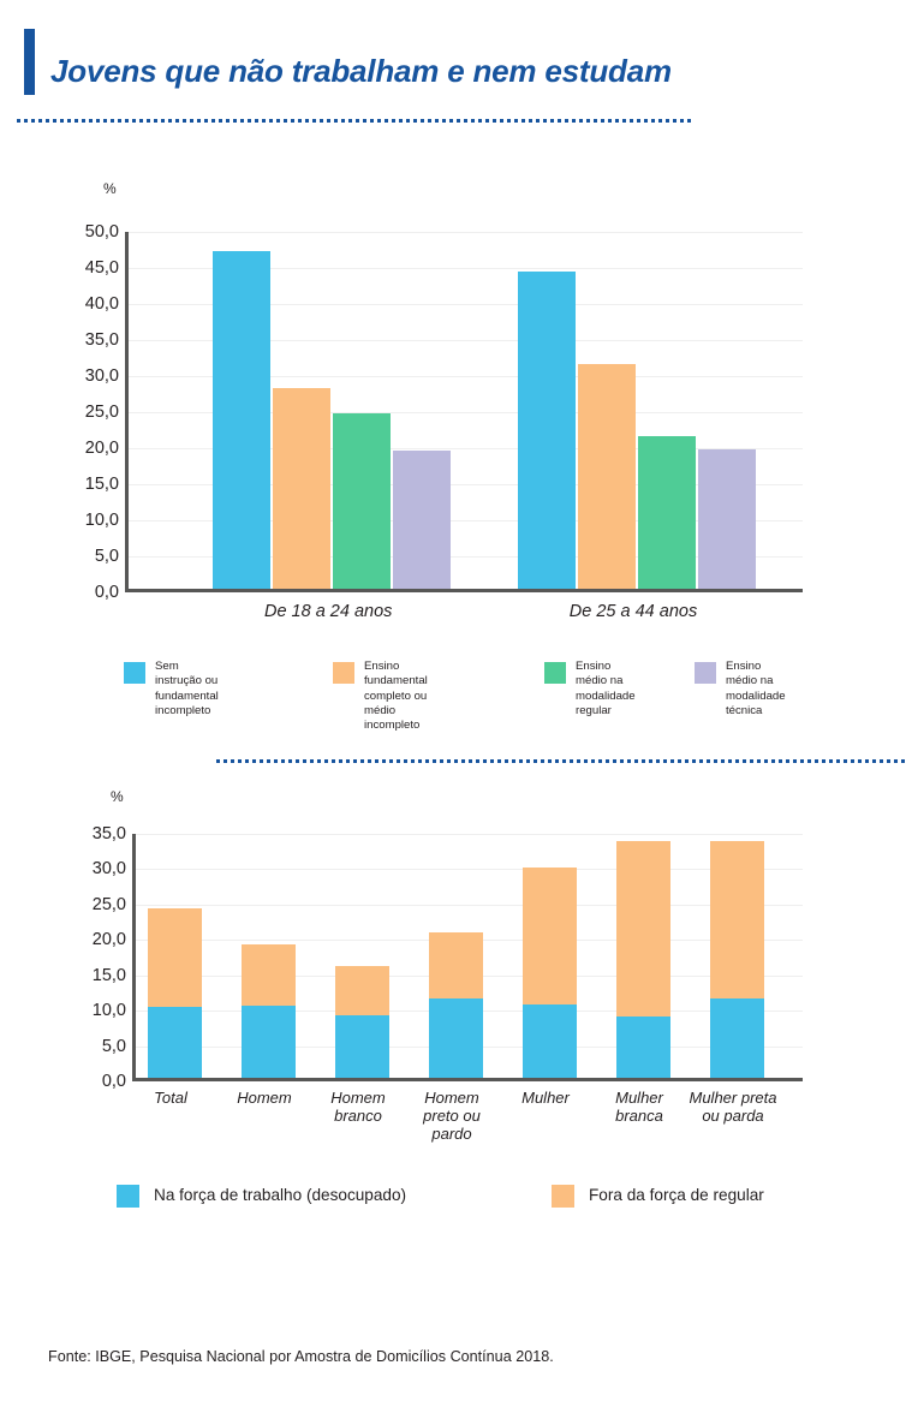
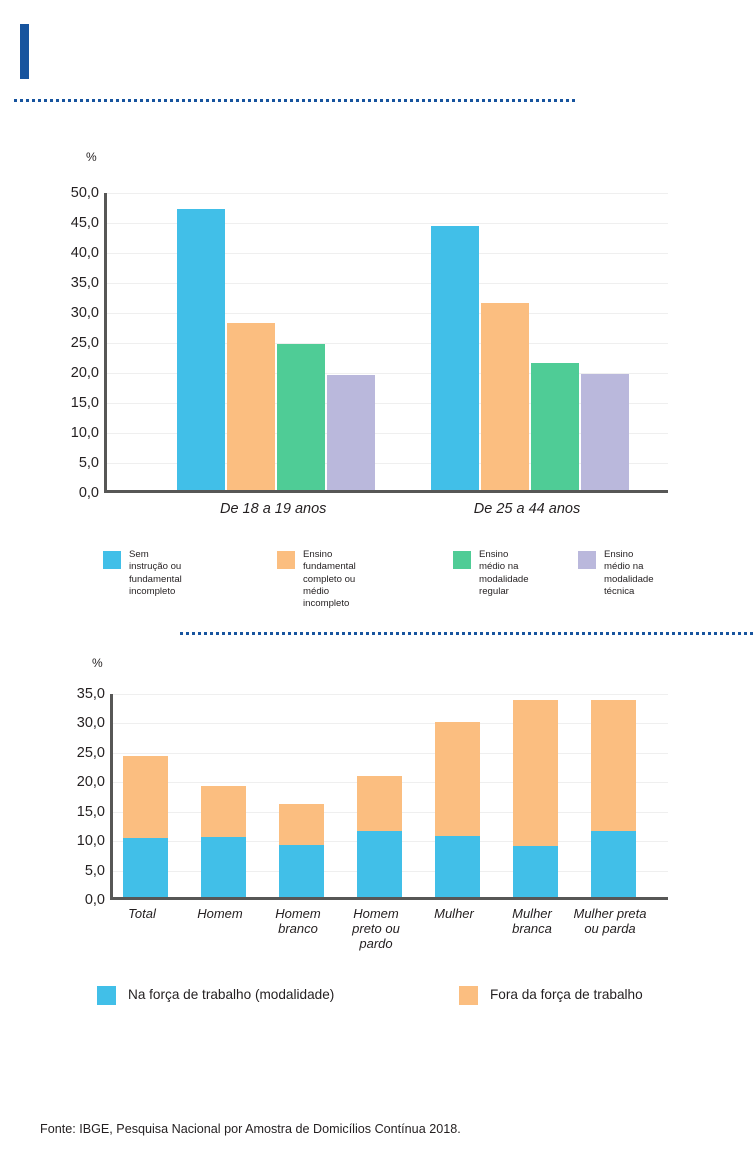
- Jovens que não trabalham e nem estudam
  %
  0,0
  5,0
  10,0
  15,0
  20,0
  25,0
  30,0
  35,0
  40,0
  45,0
  50,0
- De 18 a 24 anos
+ De 18 a 19 anos
  De 25 a 44 anos
  Sem instrução ou
  fundamental incompleto
  Ensino fundamental
  completo ou médio
  incompleto
  Ensino médio na
  modalidade regular
  Ensino médio na
  modalidade técnica
  %
  0,0
  5,0
  10,0
  15,0
  20,0
  25,0
  30,0
  35,0
  Total
  Homem
  Homem branco
  Homem preto ou pardo
  Mulher
  Mulher branca
  Mulher preta ou parda
- Na força de trabalho (desocupado)
+ Na força de trabalho (modalidade)
- Fora da força de regular
+ Fora da força de trabalho
  Fonte: IBGE, Pesquisa Nacional por Amostra de Domicílios Contínua 2018.
